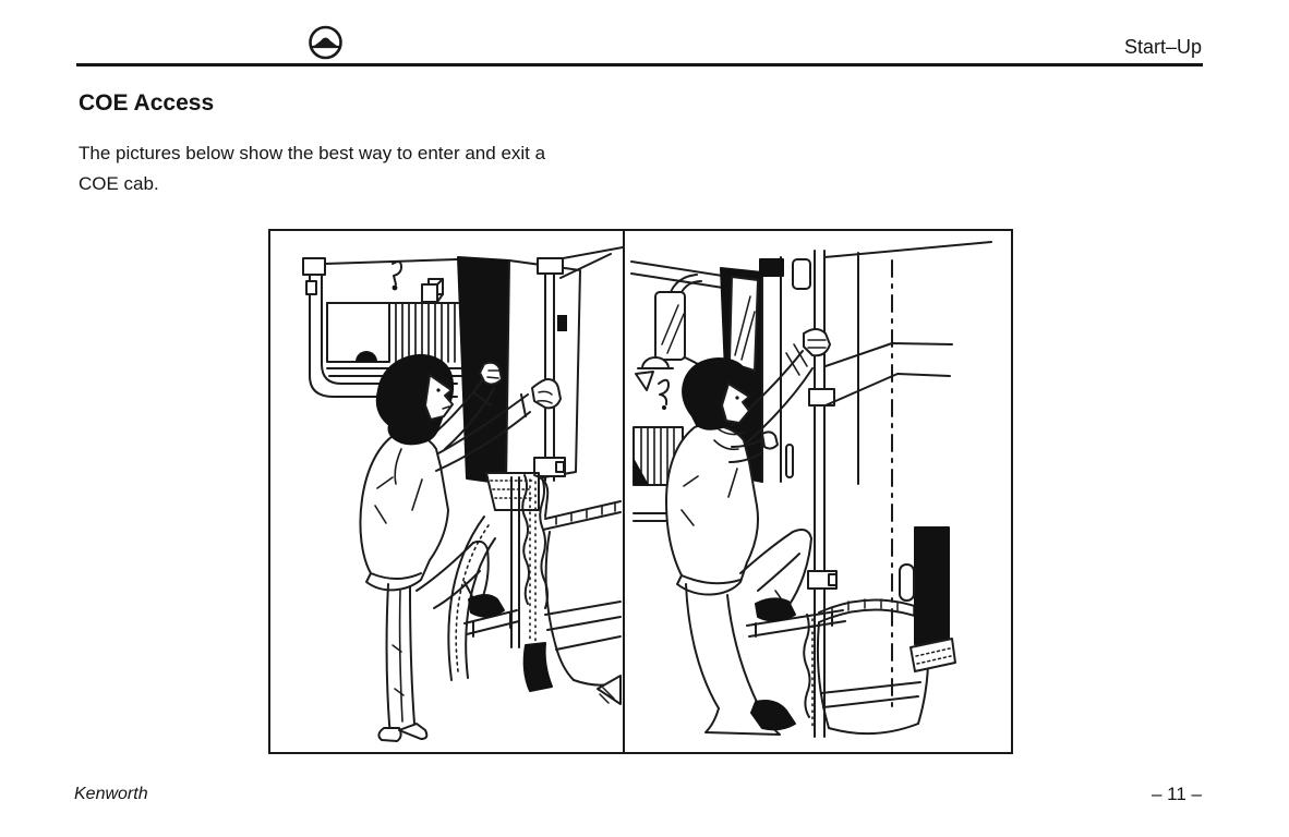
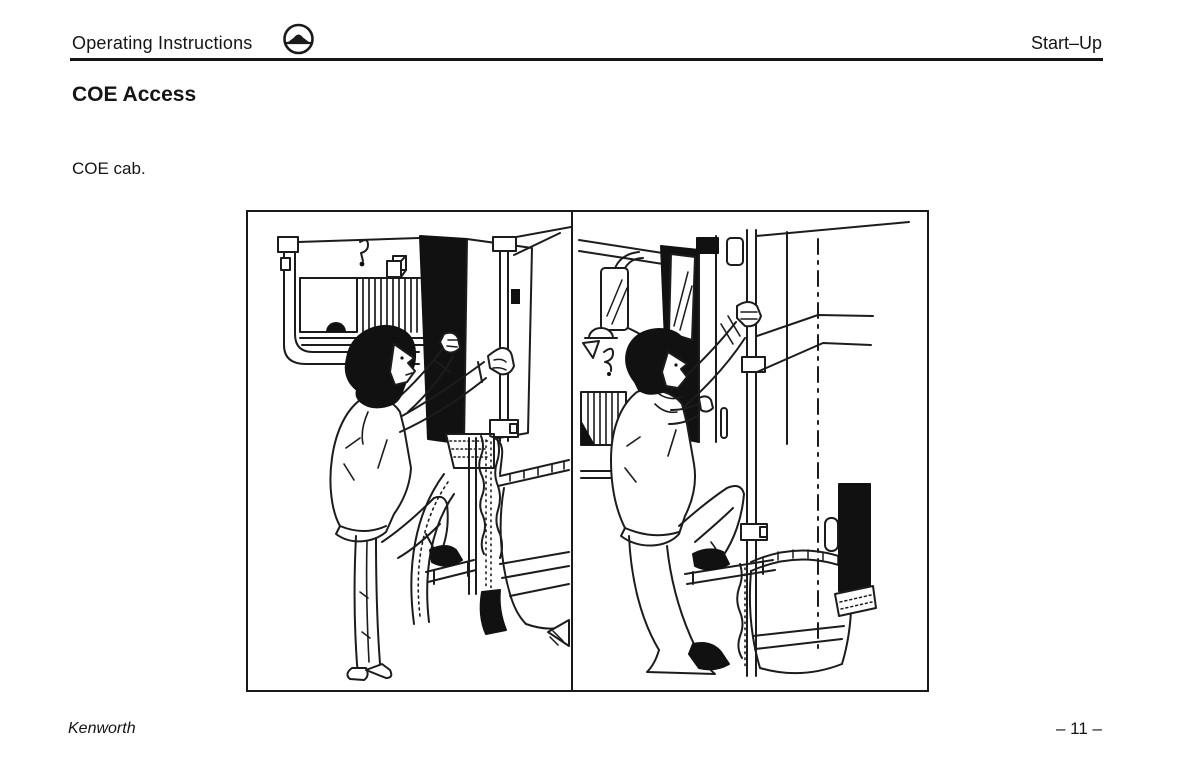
+ Operating Instructions
  Start–Up
  COE Access
- The pictures below show the best way to enter and exit a
  COE cab.
  Kenworth
  – 11 –
